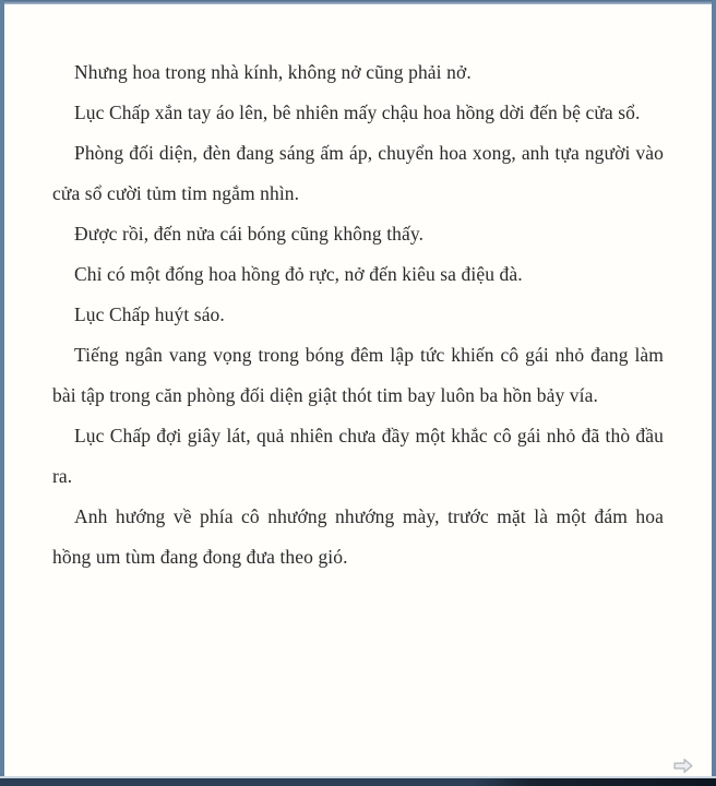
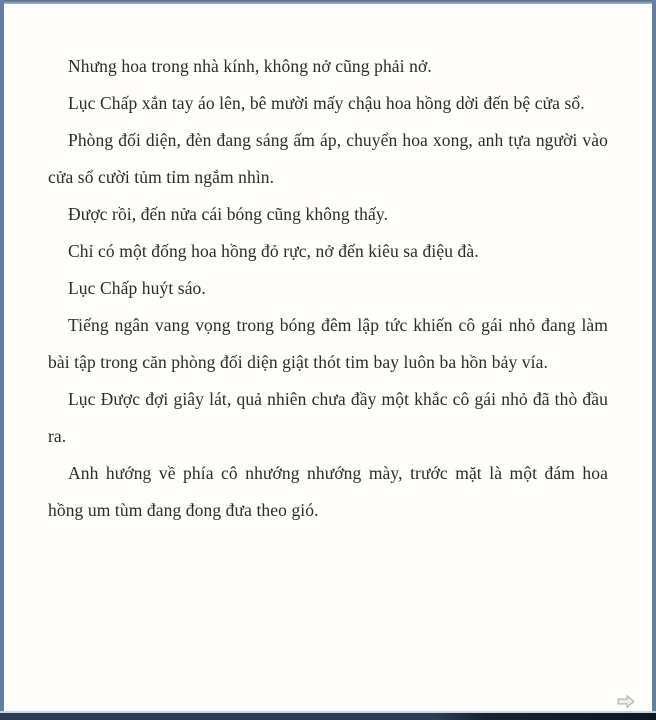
  Nhưng hoa trong nhà kính, không nở cũng phải nở.
- Lục Chấp xắn tay áo lên, bê nhiên mấy chậu hoa hồng dời đến bệ cửa sổ.
+ Lục Chấp xắn tay áo lên, bê mười mấy chậu hoa hồng dời đến bệ cửa sổ.
  Phòng đối diện, đèn đang sáng ấm áp, chuyển hoa xong, anh tựa người vào cửa sổ cười tủm tỉm ngắm nhìn.
  Được rồi, đến nửa cái bóng cũng không thấy.
  Chỉ có một đống hoa hồng đỏ rực, nở đến kiêu sa điệu đà.
  Lục Chấp huýt sáo.
  Tiếng ngân vang vọng trong bóng đêm lập tức khiến cô gái nhỏ đang làm bài tập trong căn phòng đối diện giật thót tim bay luôn ba hồn bảy vía.
- Lục Chấp đợi giây lát, quả nhiên chưa đầy một khắc cô gái nhỏ đã thò đầu ra.
+ Lục Được đợi giây lát, quả nhiên chưa đầy một khắc cô gái nhỏ đã thò đầu ra.
  Anh hướng về phía cô nhướng nhướng mày, trước mặt là một đám hoa hồng um tùm đang đong đưa theo gió.
